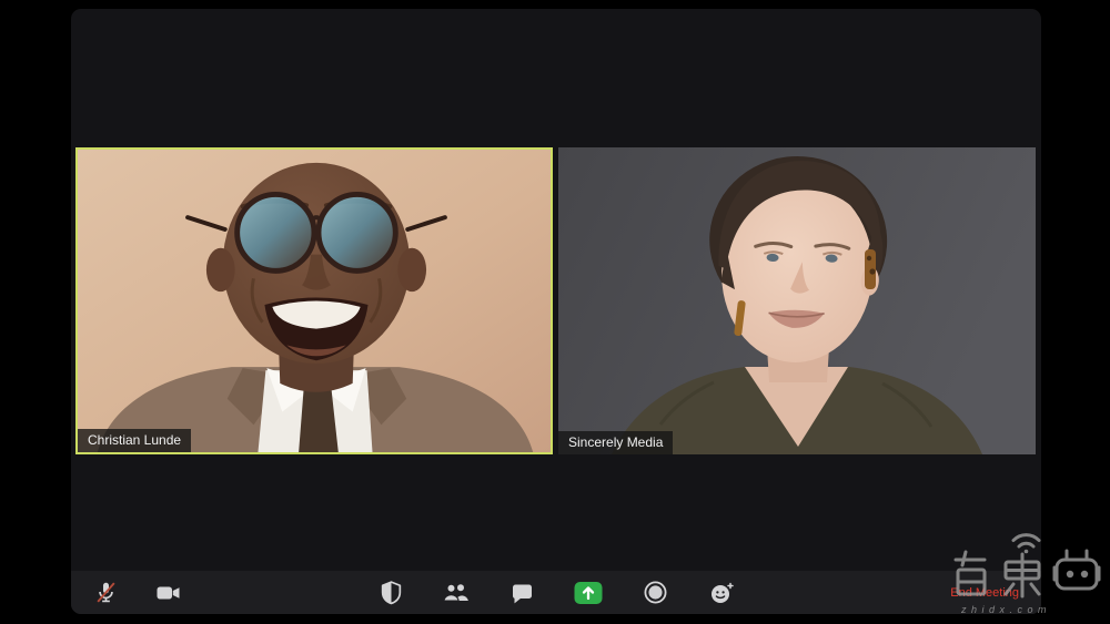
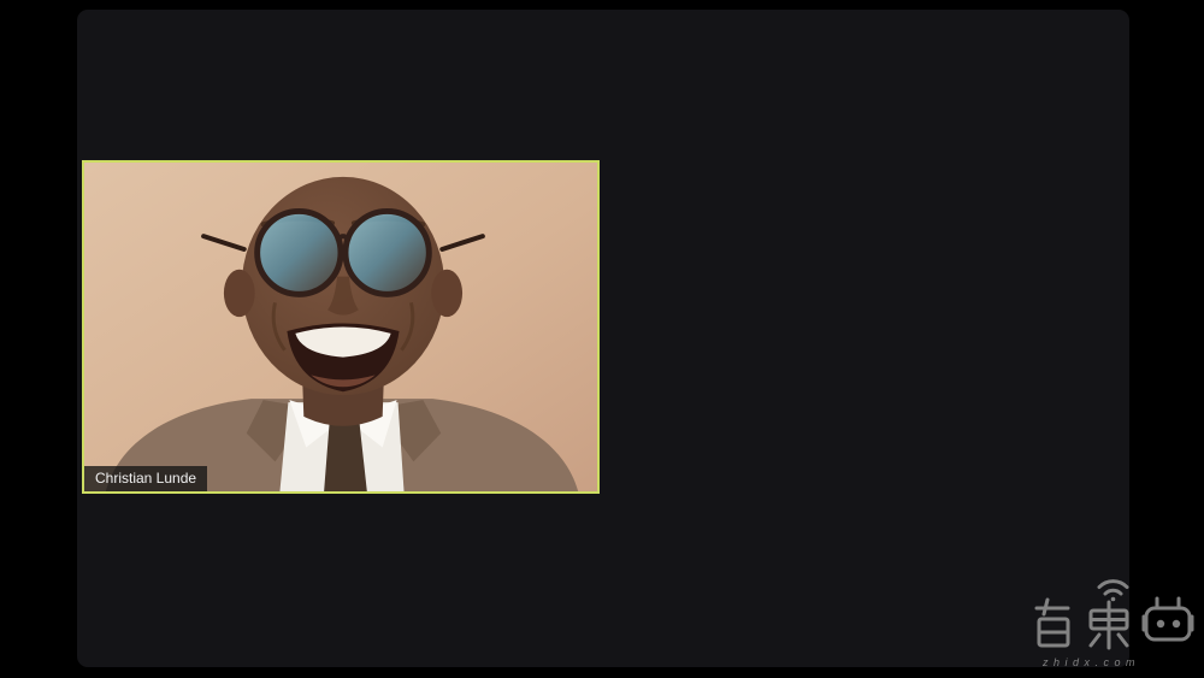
  Christian Lunde
- Sincerely Media
- End Meeting
  zhidx.com
